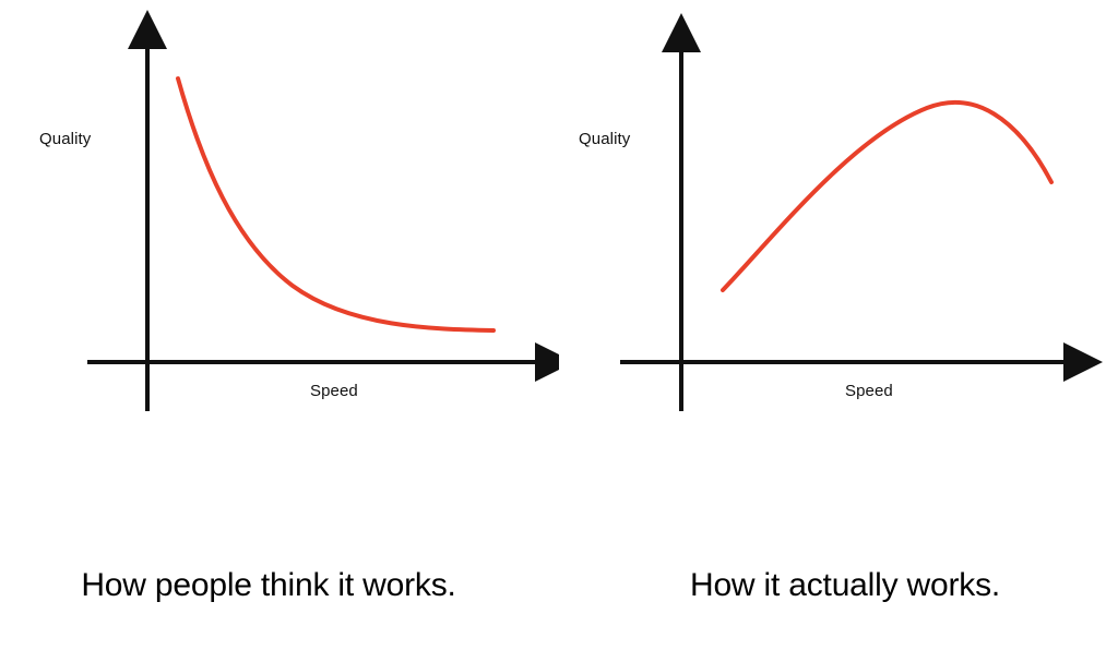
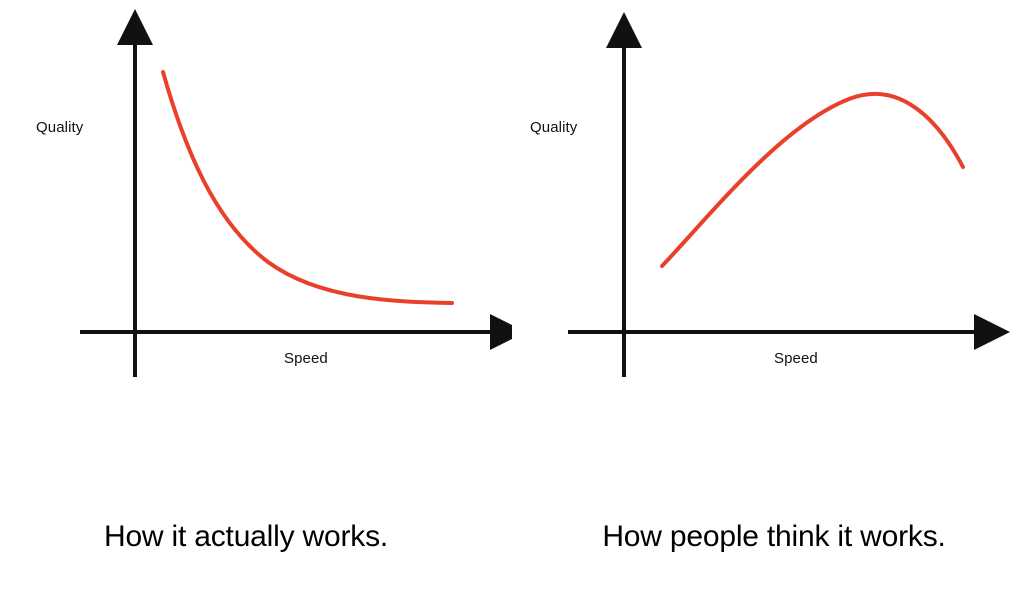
  Quality
  Speed
- How people think it works.
+ How it actually works.
  Quality
  Speed
- How it actually works.
+ How people think it works.
